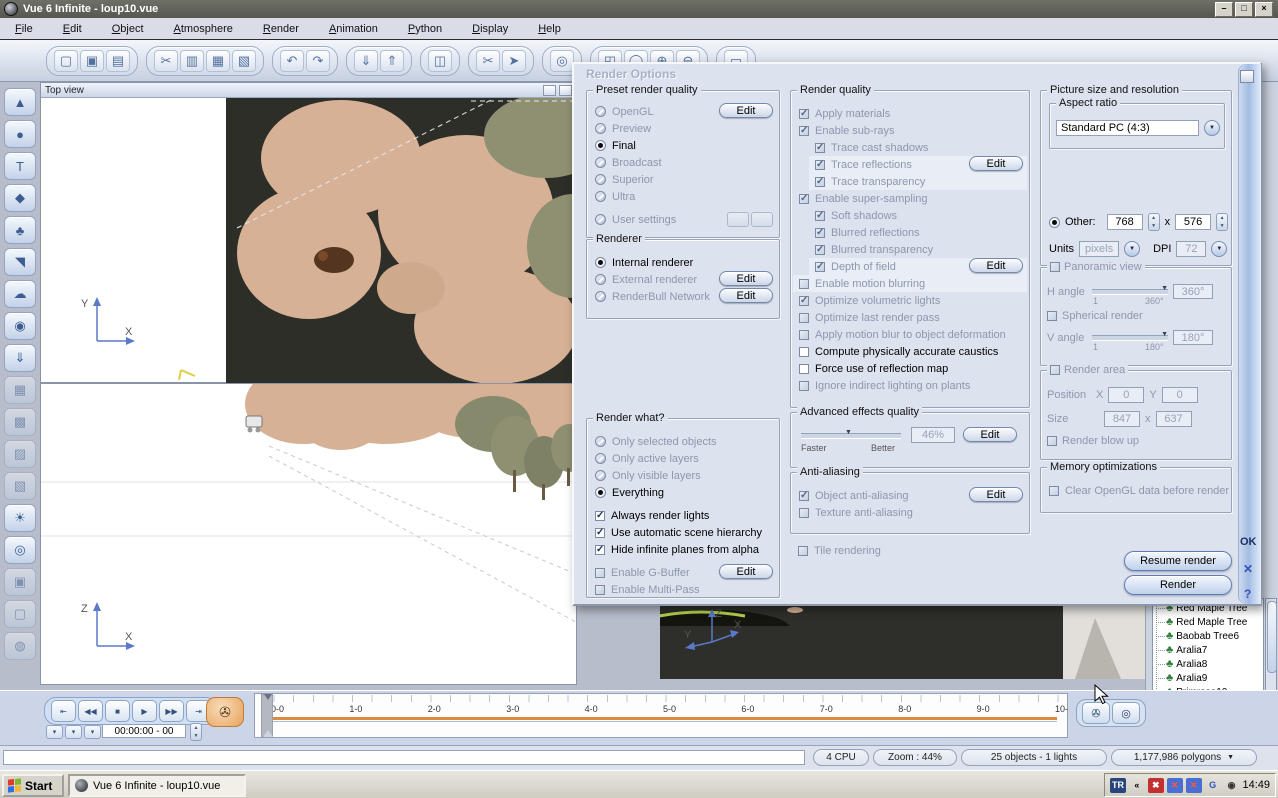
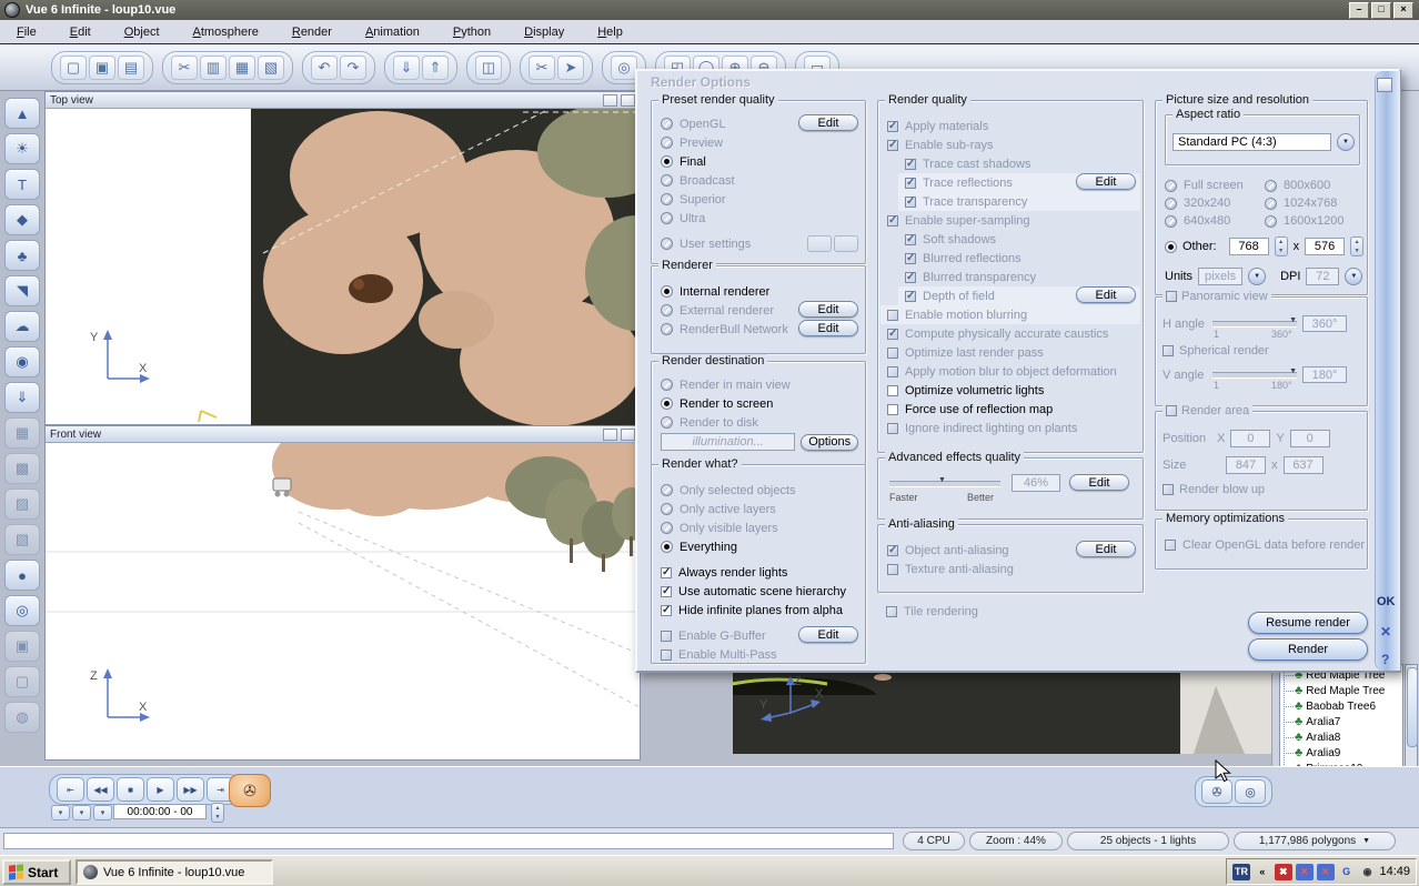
  Vue 6 Infinite - loup10.vue
  –
  □
  ×
  File
  Edit
  Object
  Atmosphere
  Render
  Animation
  Python
  Display
  Help
  ▢
  ▣
  ▤
  ✂
  ▥
  ▦
  ▧
  ↶
  ↷
  ⇓
  ⇑
  ◫
  ✂
  ➤
  ◎
  ◰
  ◯
  ⊕
  ⊖
  ▭
  ▲
- ●
+ ☀
  T
  ◆
  ♣
  ◥
  ☁
  ◉
  ⇓
  ▦
  ▩
  ▨
  ▧
- ☀
+ ●
  ◎
  ▣
  ▢
  ◍
  Top view
  Y
  X
+ Front view
  Z
  X
  Z
  Y
  X
  ♣
  Red Maple Tree
  ♣
  Red Maple Tree
  ♣
  Baobab Tree6
  ♣
  Aralia7
  ♣
  Aralia8
  ♣
  Aralia9
  Render Options
  Preset render quality
  OpenGL
  Edit
  Preview
  Final
  Broadcast
  Superior
  Ultra
  User settings
  Renderer
  Internal renderer
  External renderer
  Edit
  RenderBull Network
  Edit
+ Render destination
+ Render in main view
+ Render to screen
+ Render to disk
+ illumination...
+ Options
  Render what?
  Only selected objects
  Only active layers
  Only visible layers
  Everything
  Always render lights
  Use automatic scene hierarchy
  Hide infinite planes from alpha
  Enable G-Buffer
  Edit
  Enable Multi-Pass
  Render quality
  Apply materials
  Enable sub-rays
  Trace cast shadows
  Trace reflections
  Edit
  Trace transparency
  Enable super-sampling
  Soft shadows
  Blurred reflections
  Blurred transparency
  Depth of field
  Edit
  Enable motion blurring
- Optimize volumetric lights
+ Compute physically accurate caustics
  Optimize last render pass
  Apply motion blur to object deformation
- Compute physically accurate caustics
+ Optimize volumetric lights
  Force use of reflection map
  Ignore indirect lighting on plants
  Advanced effects quality
  Faster
  Better
  46%
  Edit
  Anti-aliasing
  Object anti-aliasing
  Edit
  Texture anti-aliasing
  Tile rendering
  Picture size and resolution
  Aspect ratio
  Standard PC (4:3)
+ Full screen
+ 320x240
+ 640x480
+ 800x600
+ 1024x768
+ 1600x1200
  Other:
  768
  x
  576
  Units
  pixels
  DPI
  72
  Panoramic view
  H angle
  360°
  1
  360°
  Spherical render
  V angle
  180°
  1
  180°
  Render area
  Position
  X
  0
  Y
  0
  Size
  847
  x
  637
  Render blow up
  Memory optimizations
  Clear OpenGL data before render
  Resume render
  Render
  OK
  ✕
  ?
  ⇤
  ◀◀
  ■
  ▶
  ▶▶
  ⇥
  00:00:00 - 00
  ✇
- 0-0
- 1-0
- 2-0
- 3-0
- 4-0
- 5-0
- 6-0
- 7-0
- 8-0
- 9-0
- 10-
  ✇
  ◎
  4 CPU
  Zoom : 44%
  25 objects - 1 lights
  1,177,986 polygons
  Start
  Vue 6 Infinite - loup10.vue
  14:49
  TR
  «
  ✖
  ✕
  ✕
  G
  ◉
